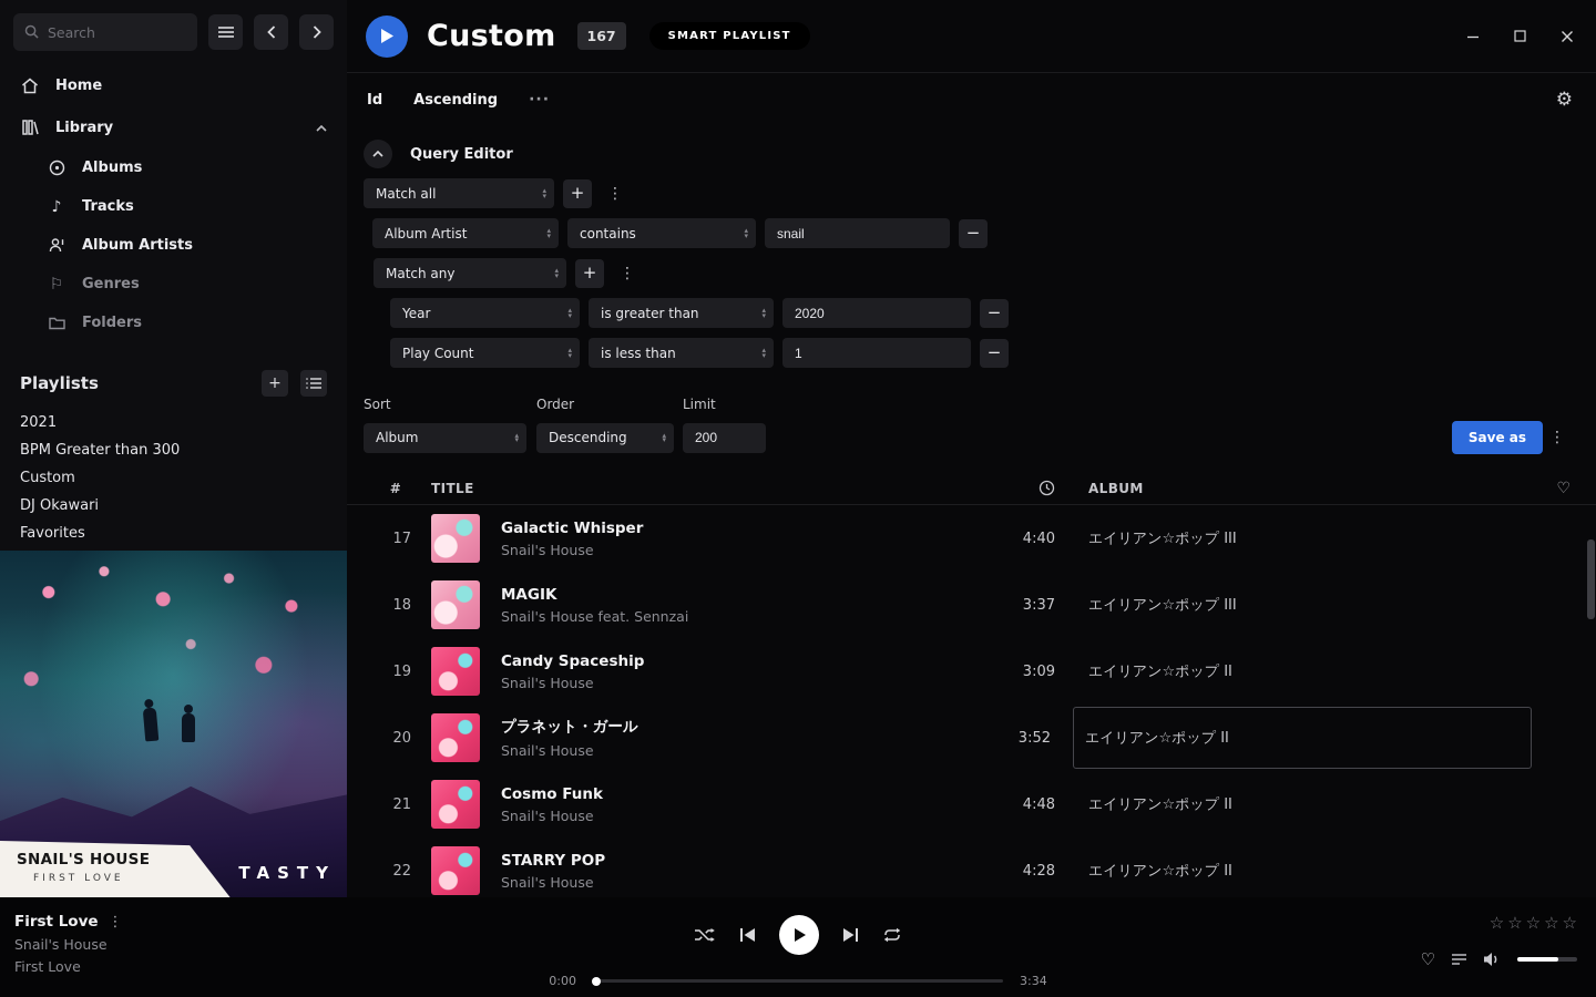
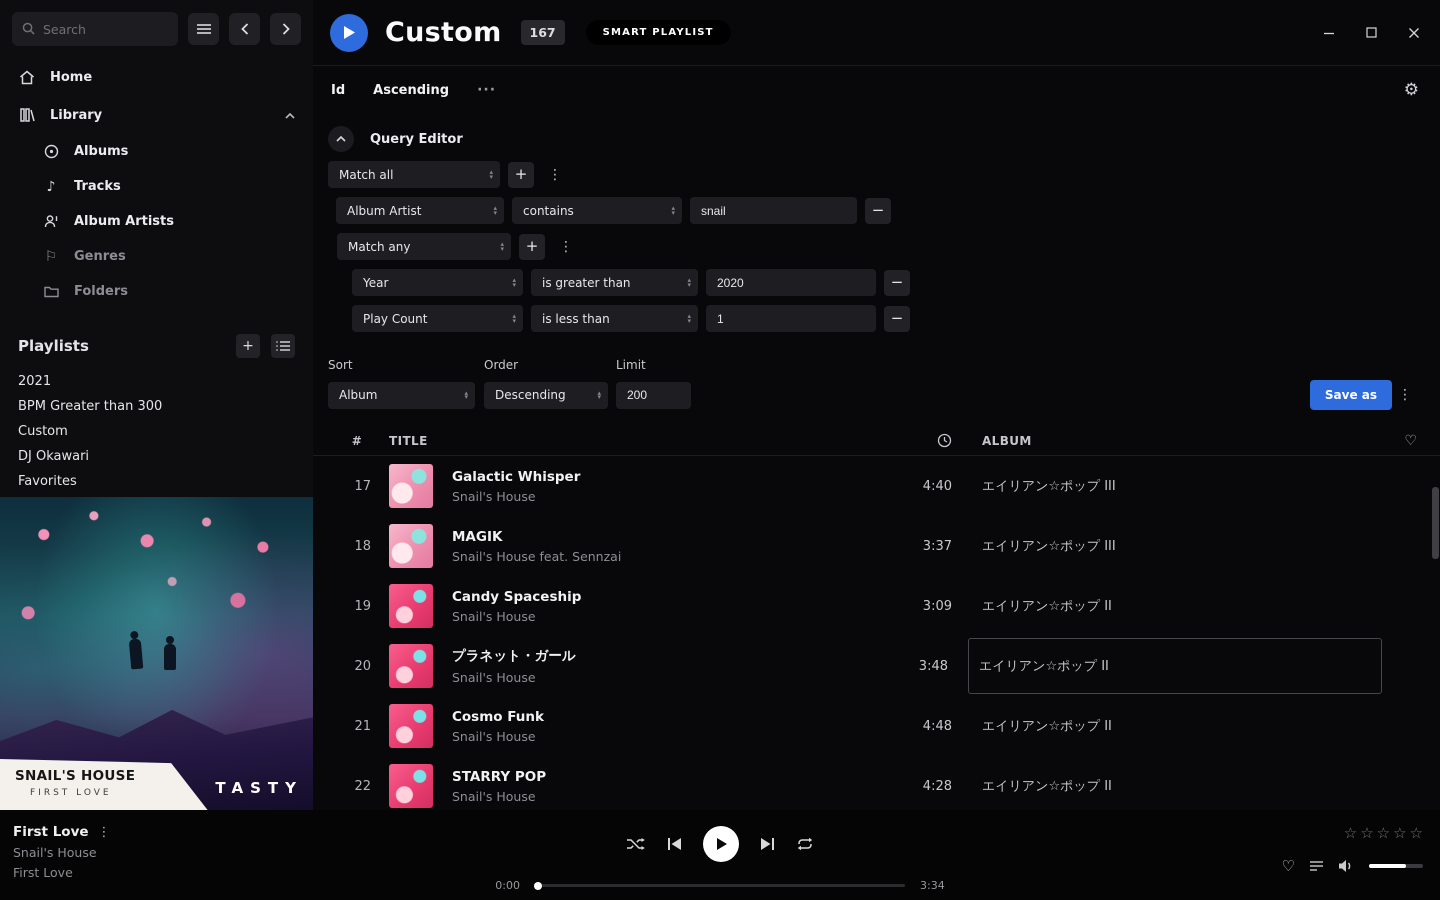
  Search
  Home
  Library
  Albums
  ♪
  Tracks
  Album Artists
  ⚐
  Genres
  Folders
  Playlists
  +
  2021
  BPM Greater than 300
  Custom
  DJ Okawari
  Favorites
  SNAIL'S HOUSE
  FIRST LOVE
  TASTY
  Custom
  167
  SMART PLAYLIST
  Id
  Ascending
  ···
  ⚙
  Query Editor
  Match all
  ▴
  ▾
  +
  ⋮
  Album Artist
  ▴
  ▾
  contains
  ▴
  ▾
  snail
  −
  Match any
  ▴
  ▾
  +
  ⋮
  Year
  ▴
  ▾
  is greater than
  ▴
  ▾
  2020
  −
  Play Count
  ▴
  ▾
  is less than
  ▴
  ▾
  1
  −
  Sort
  Order
  Limit
  Album
  ▴
  ▾
  Descending
  ▴
  ▾
  200
  Save as
  ⋮
  #
  TITLE
  ALBUM
  ♡
  17
  Galactic Whisper
  Snail's House
  4:40
  エイリアン☆ポップ III
  18
  MAGIK
  Snail's House feat. Sennzai
  3:37
  エイリアン☆ポップ III
  19
  Candy Spaceship
  Snail's House
  3:09
  エイリアン☆ポップ II
  20
  プラネット・ガール
  Snail's House
- 3:52
+ 3:48
  エイリアン☆ポップ II
  21
  Cosmo Funk
  Snail's House
  4:48
  エイリアン☆ポップ II
  22
  STARRY POP
  Snail's House
  4:28
  エイリアン☆ポップ II
  First Love
  ⋮
  Snail's House
  First Love
  0:00
  3:34
  ☆
  ☆
  ☆
  ☆
  ☆
  ♡
